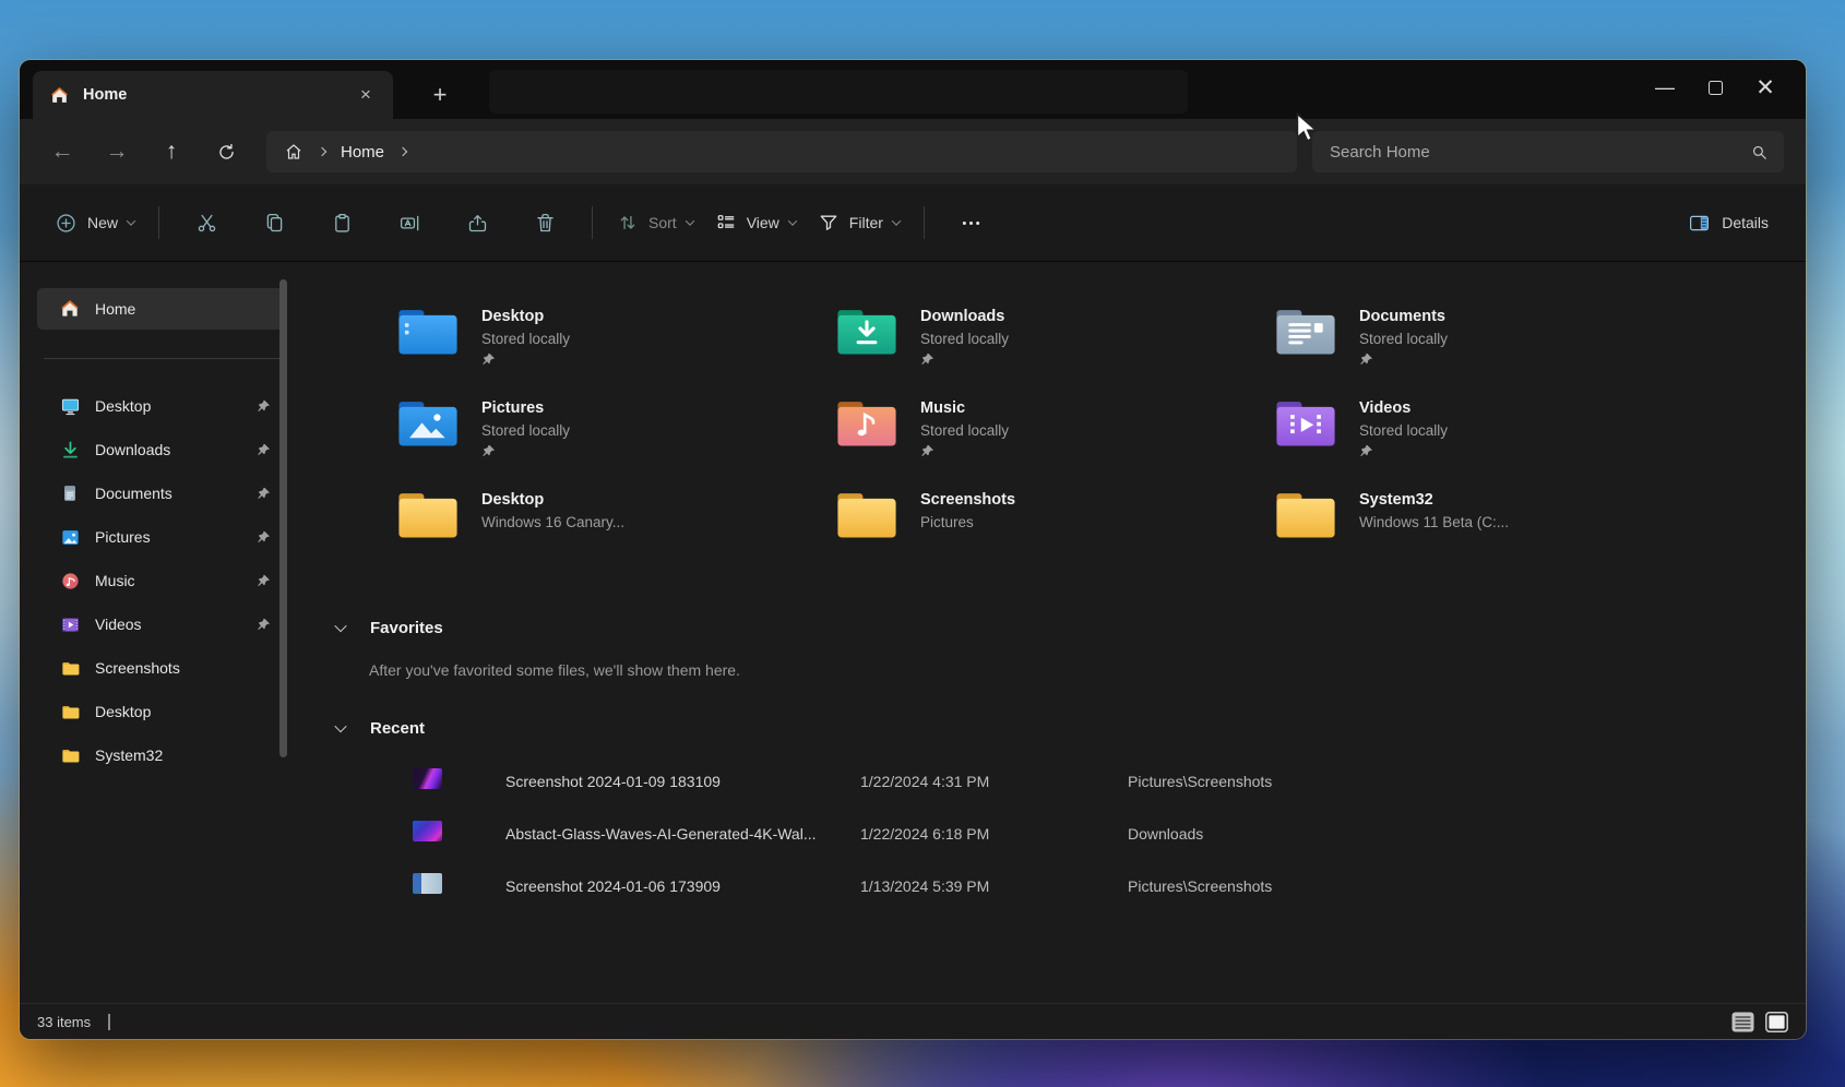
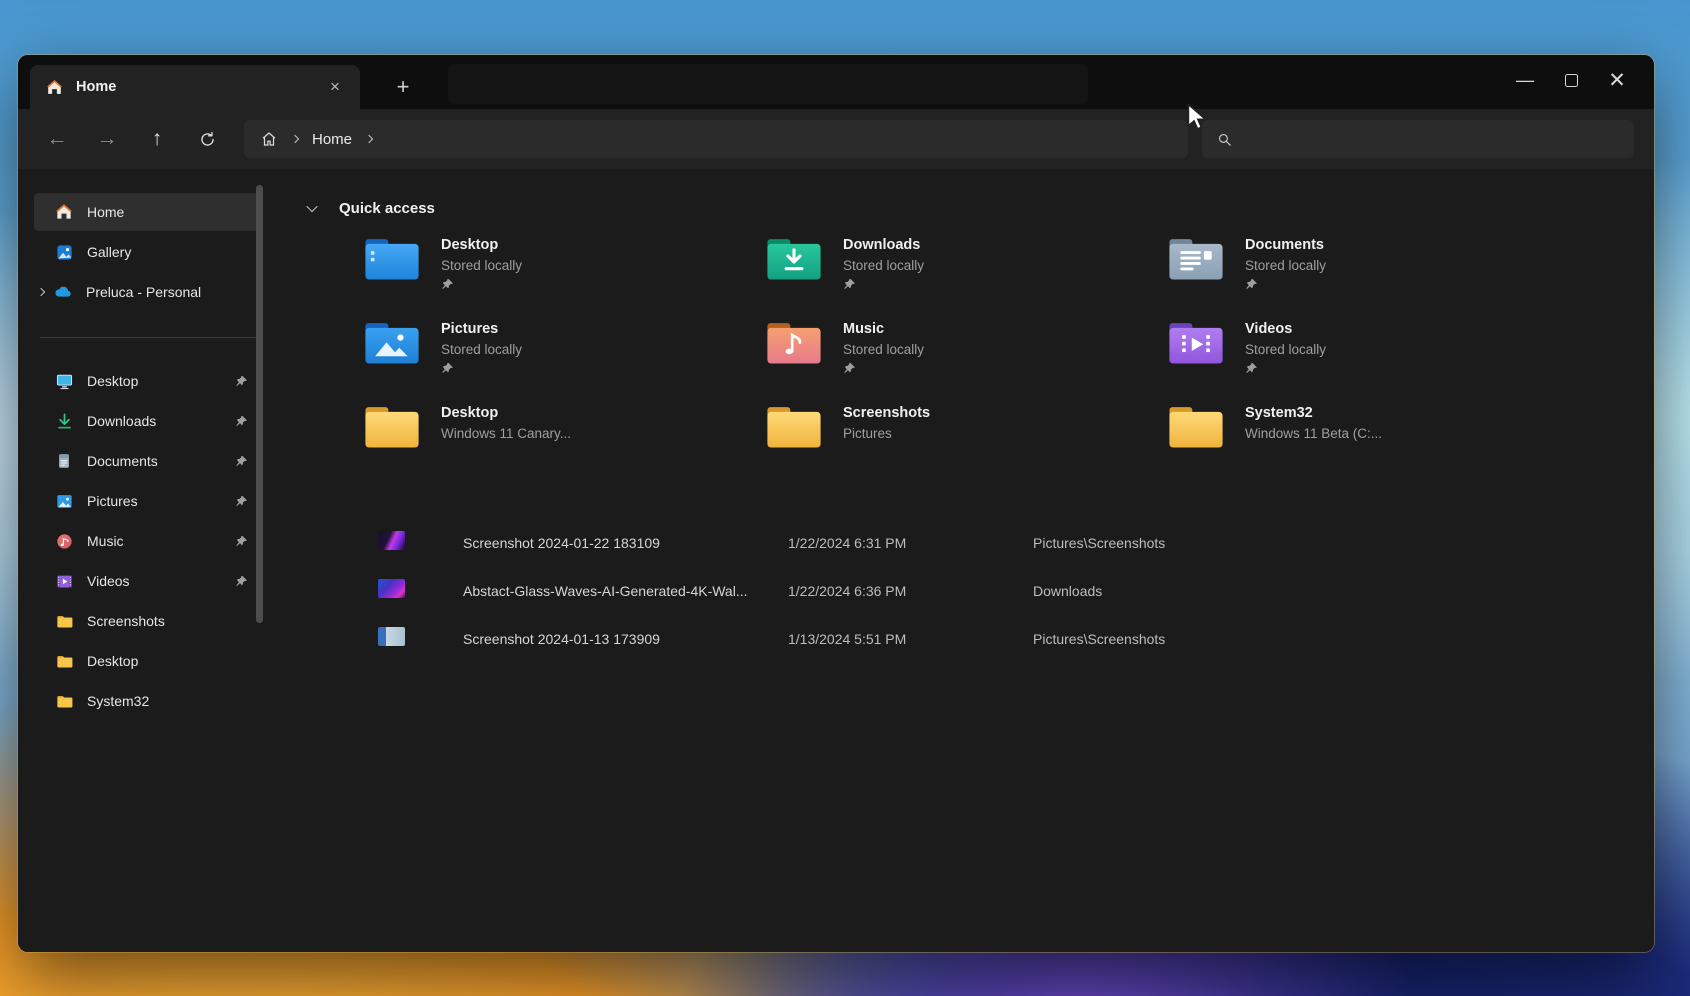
  Home
  ×
  +
  —
  ✕
  ←
  →
  ↑
  Home
- Search Home
- New
- Sort
- View
- Filter
- Details
  Home
+ Gallery
+ Preluca - Personal
  Desktop
  Downloads
  Documents
  Pictures
  Music
  Videos
  Screenshots
  Desktop
  System32
+ Quick access
  Desktop
  Stored locally
  Downloads
  Stored locally
  Documents
  Stored locally
  Pictures
  Stored locally
  Music
  Stored locally
  Videos
  Stored locally
  Desktop
- Windows 16 Canary...
+ Windows 11 Canary...
  Screenshots
  Pictures
  System32
  Windows 11 Beta (C:...
- Favorites
- After you've favorited some files, we'll show them here.
- Recent
- Screenshot 2024-01-09 183109
+ Screenshot 2024-01-22 183109
- 1/22/2024 4:31 PM
+ 1/22/2024 6:31 PM
  Pictures\Screenshots
  Abstact-Glass-Waves-AI-Generated-4K-Wal...
- 1/22/2024 6:18 PM
+ 1/22/2024 6:36 PM
  Downloads
- Screenshot 2024-01-06 173909
+ Screenshot 2024-01-13 173909
- 1/13/2024 5:39 PM
+ 1/13/2024 5:51 PM
  Pictures\Screenshots
- 33 items
